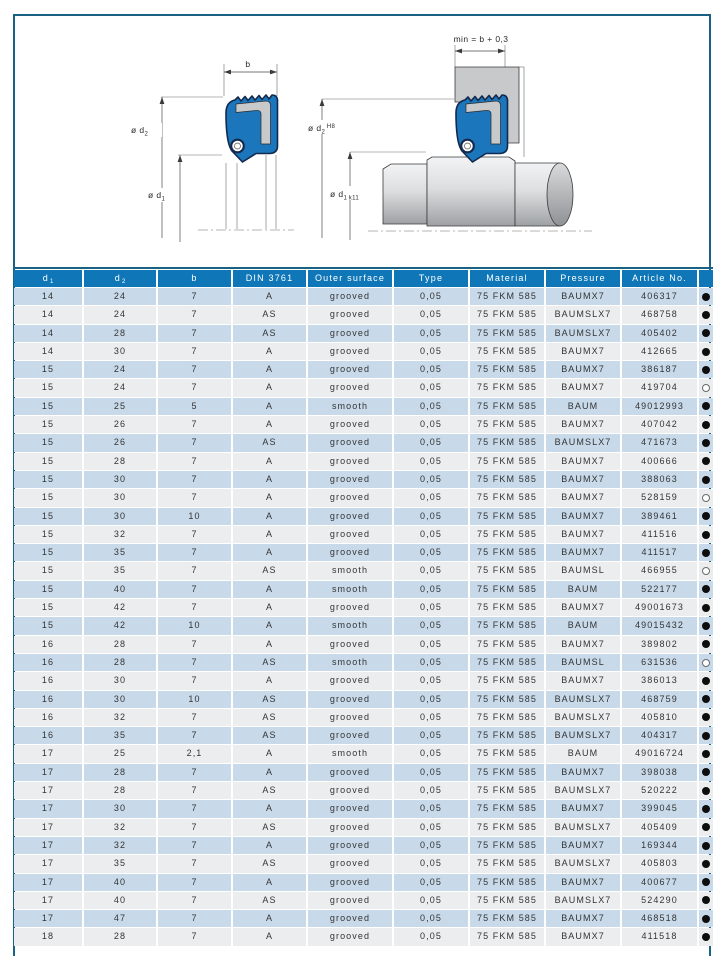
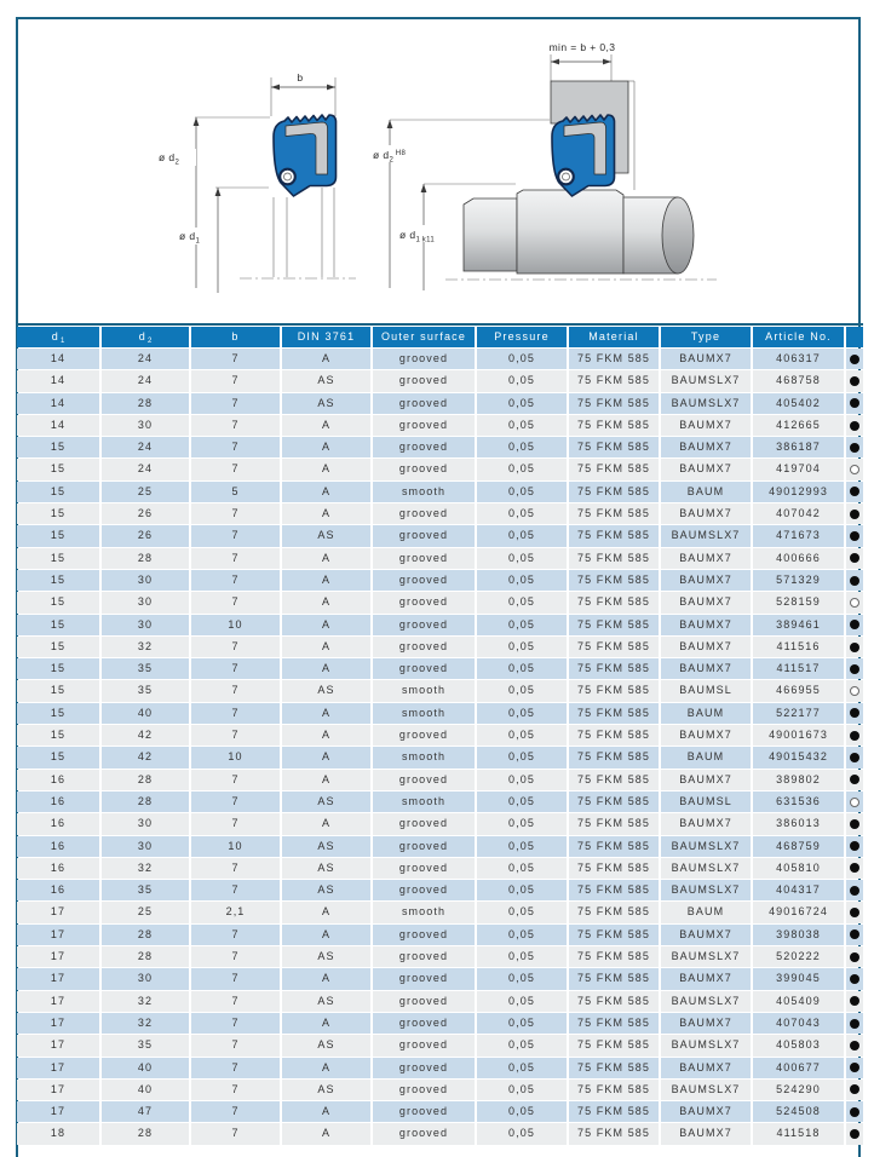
  b
  min = b + 0,3
  b
  DIN 3761
  Outer surface
- Type
+ Pressure
  Material
- Pressure
+ Type
  Article No.
  14
  24
  7
  A
  grooved
  0,05
  75 FKM 585
  BAUMX7
  406317
  14
  24
  7
  AS
  grooved
  0,05
  75 FKM 585
  BAUMSLX7
  468758
  14
  28
  7
  AS
  grooved
  0,05
  75 FKM 585
  BAUMSLX7
  405402
  14
  30
  7
  A
  grooved
  0,05
  75 FKM 585
  BAUMX7
  412665
  15
  24
  7
  A
  grooved
  0,05
  75 FKM 585
  BAUMX7
  386187
  15
  24
  7
  A
  grooved
  0,05
  75 FKM 585
  BAUMX7
  419704
  15
  25
  5
  A
  smooth
  0,05
  75 FKM 585
  BAUM
  49012993
  15
  26
  7
  A
  grooved
  0,05
  75 FKM 585
  BAUMX7
  407042
  15
  26
  7
  AS
  grooved
  0,05
  75 FKM 585
  BAUMSLX7
  471673
  15
  28
  7
  A
  grooved
  0,05
  75 FKM 585
  BAUMX7
  400666
  15
  30
  7
  A
  grooved
  0,05
  75 FKM 585
  BAUMX7
- 388063
+ 571329
  15
  30
  7
  A
  grooved
  0,05
  75 FKM 585
  BAUMX7
  528159
  15
  30
  10
  A
  grooved
  0,05
  75 FKM 585
  BAUMX7
  389461
  15
  32
  7
  A
  grooved
  0,05
  75 FKM 585
  BAUMX7
  411516
  15
  35
  7
  A
  grooved
  0,05
  75 FKM 585
  BAUMX7
  411517
  15
  35
  7
  AS
  smooth
  0,05
  75 FKM 585
  BAUMSL
  466955
  15
  40
  7
  A
  smooth
  0,05
  75 FKM 585
  BAUM
  522177
  15
  42
  7
  A
  grooved
  0,05
  75 FKM 585
  BAUMX7
  49001673
  15
  42
  10
  A
  smooth
  0,05
  75 FKM 585
  BAUM
  49015432
  16
  28
  7
  A
  grooved
  0,05
  75 FKM 585
  BAUMX7
  389802
  16
  28
  7
  AS
  smooth
  0,05
  75 FKM 585
  BAUMSL
  631536
  16
  30
  7
  A
  grooved
  0,05
  75 FKM 585
  BAUMX7
  386013
  16
  30
  10
  AS
  grooved
  0,05
  75 FKM 585
  BAUMSLX7
  468759
  16
  32
  7
  AS
  grooved
  0,05
  75 FKM 585
  BAUMSLX7
  405810
  16
  35
  7
  AS
  grooved
  0,05
  75 FKM 585
  BAUMSLX7
  404317
  17
  25
  2,1
  A
  smooth
  0,05
  75 FKM 585
  BAUM
  49016724
  17
  28
  7
  A
  grooved
  0,05
  75 FKM 585
  BAUMX7
  398038
  17
  28
  7
  AS
  grooved
  0,05
  75 FKM 585
  BAUMSLX7
  520222
  17
  30
  7
  A
  grooved
  0,05
  75 FKM 585
  BAUMX7
  399045
  17
  32
  7
  AS
  grooved
  0,05
  75 FKM 585
  BAUMSLX7
  405409
  17
  32
  7
  A
  grooved
  0,05
  75 FKM 585
  BAUMX7
- 169344
+ 407043
  17
  35
  7
  AS
  grooved
  0,05
  75 FKM 585
  BAUMSLX7
  405803
  17
  40
  7
  A
  grooved
  0,05
  75 FKM 585
  BAUMX7
  400677
  17
  40
  7
  AS
  grooved
  0,05
  75 FKM 585
  BAUMSLX7
  524290
  17
  47
  7
  A
  grooved
  0,05
  75 FKM 585
  BAUMX7
- 468518
+ 524508
  18
  28
  7
  A
  grooved
  0,05
  75 FKM 585
  BAUMX7
  411518
